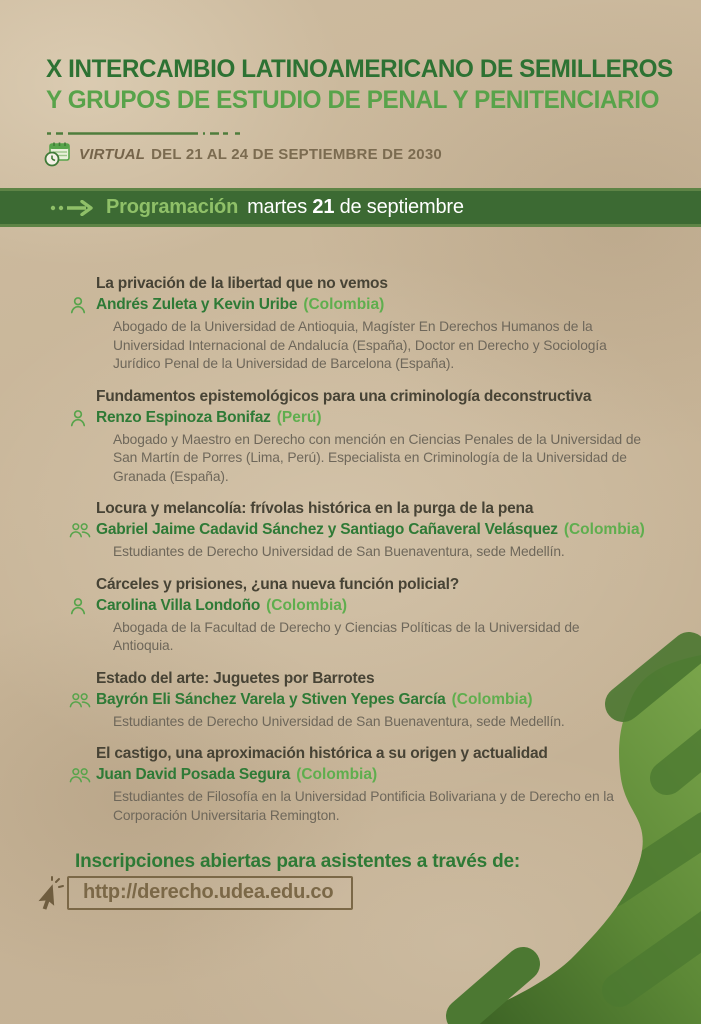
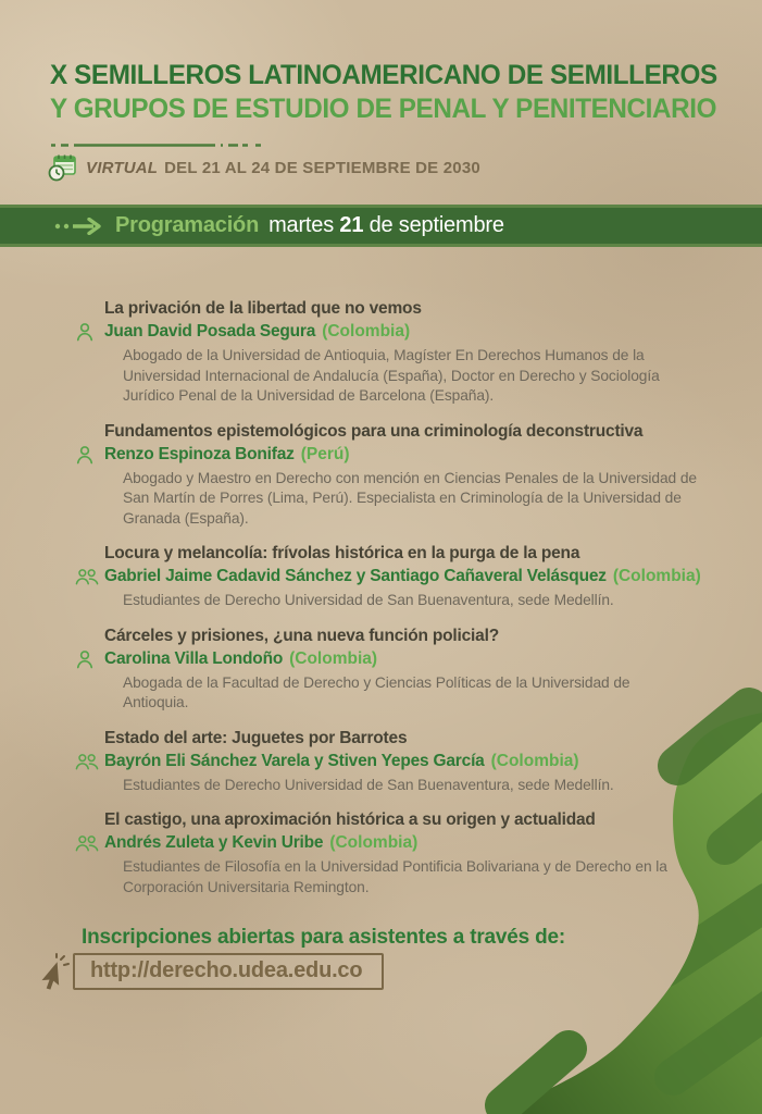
- X INTERCAMBIO LATINOAMERICANO DE SEMILLEROS
+ X SEMILLEROS LATINOAMERICANO DE SEMILLEROS
  Y GRUPOS DE ESTUDIO DE PENAL Y PENITENCIARIO
  VIRTUAL DEL 21 AL 24 DE SEPTIEMBRE DE 2030
  Programación
  martes 21 de septiembre
  La privación de la libertad que no vemos
- Andrés Zuleta y Kevin Uribe
+ Juan David Posada Segura
  (Colombia)
  Abogado de la Universidad de Antioquia, Magíster En Derechos Humanos de la Universidad Internacional de Andalucía (España), Doctor en Derecho y Sociología Jurídico Penal de la Universidad de Barcelona (España).
  Fundamentos epistemológicos para una criminología deconstructiva
  Renzo Espinoza Bonifaz
  (Perú)
  Abogado y Maestro en Derecho con mención en Ciencias Penales de la Universidad de San Martín de Porres (Lima, Perú). Especialista en Criminología de la Universidad de Granada (España).
  Locura y melancolía: frívolas histórica en la purga de la pena
  Gabriel Jaime Cadavid Sánchez y Santiago Cañaveral Velásquez
  (Colombia)
  Estudiantes de Derecho Universidad de San Buenaventura, sede Medellín.
  Cárceles y prisiones, ¿una nueva función policial?
  Carolina Villa Londoño
  (Colombia)
  Abogada de la Facultad de Derecho y Ciencias Políticas de la Universidad de Antioquia.
  Estado del arte: Juguetes por Barrotes
  Bayrón Eli Sánchez Varela y Stiven Yepes García
  (Colombia)
  Estudiantes de Derecho Universidad de San Buenaventura, sede Medellín.
  El castigo, una aproximación histórica a su origen y actualidad
- Juan David Posada Segura
+ Andrés Zuleta y Kevin Uribe
  (Colombia)
  Estudiantes de Filosofía en la Universidad Pontificia Bolivariana y de Derecho en la Corporación Universitaria Remington.
  Inscripciones abiertas para asistentes a través de:
  http://derecho.udea.edu.co
